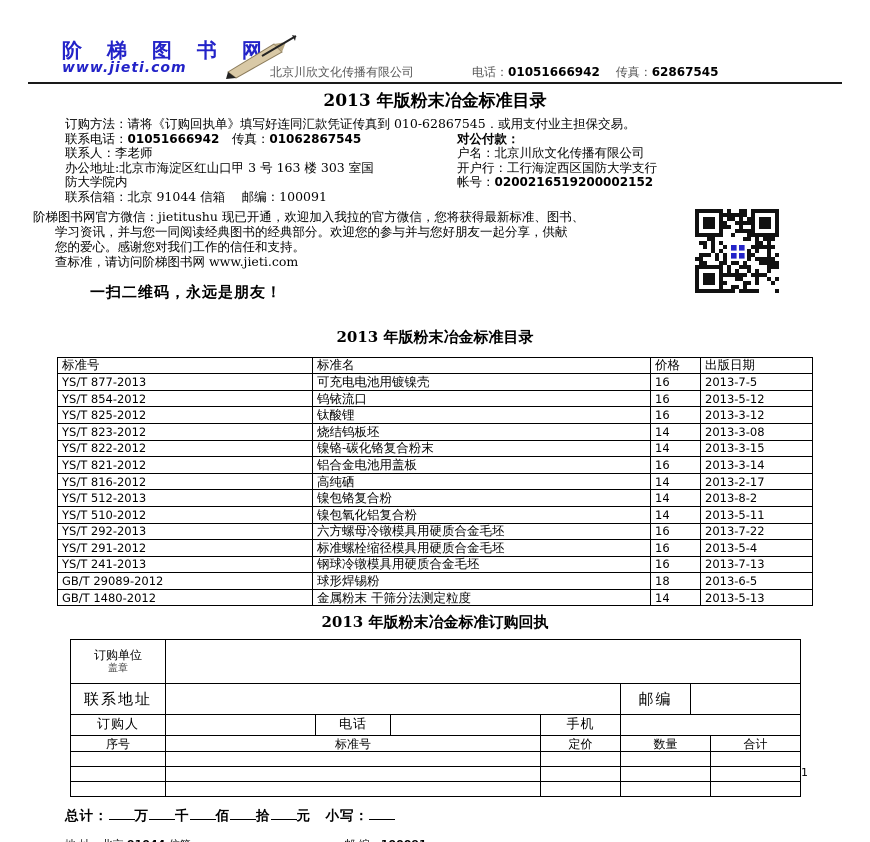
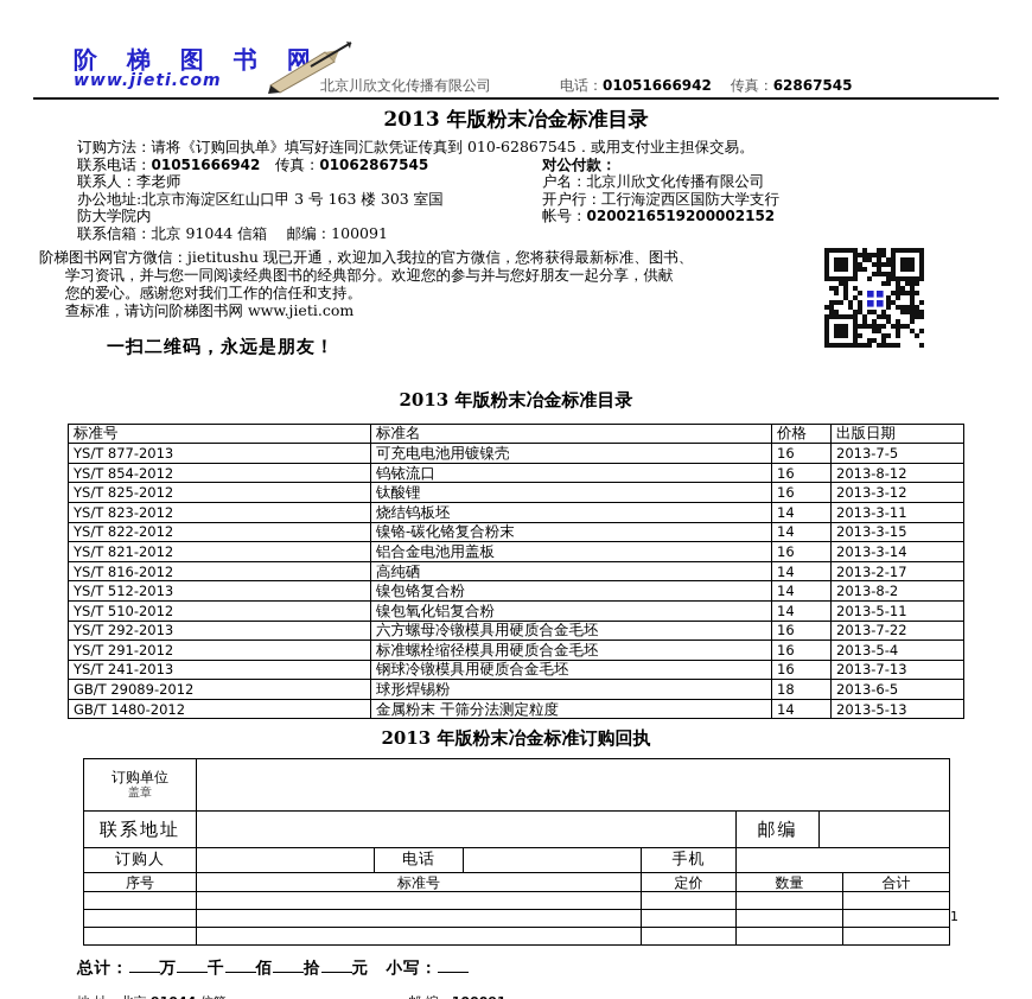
  阶 梯 图 书 网
  www.jieti.com
  北京川欣文化传播有限公司
  电话：01051666942 传真：62867545
  2013 年版粉末冶金标准目录
  订购方法：请将《订购回执单》填写好连同汇款凭证传真到 010-62867545．或用支付业主担保交易。
  联系电话：01051666942 传真：01062867545
  联系人：李老师
  办公地址:北京市海淀区红山口甲 3 号 163 楼 303 室国
  防大学院内
  联系信箱：北京 91044 信箱 邮编：100091
  对公付款：
  户名：北京川欣文化传播有限公司
  开户行：工行海淀西区国防大学支行
  帐号：0200216519200002152
  阶梯图书网官方微信：jietitushu 现已开通，欢迎加入我拉的官方微信，您将获得最新标准、图书、
  学习资讯，并与您一同阅读经典图书的经典部分。欢迎您的参与并与您好朋友一起分享，供献
  您的爱心。感谢您对我们工作的信任和支持。
  查标准，请访问阶梯图书网 www.jieti.com
  一扫二维码，永远是朋友！
  2013 年版粉末冶金标准目录
  标准号	标准名	价格	出版日期
  YS/T 877-2013	可充电电池用镀镍壳	16	2013-7-5
- YS/T 854-2012	钨铱流口	16	2013-5-12
+ YS/T 854-2012	钨铱流口	16	2013-8-12
  YS/T 825-2012	钛酸锂	16	2013-3-12
- YS/T 823-2012	烧结钨板坯	14	2013-3-08
+ YS/T 823-2012	烧结钨板坯	14	2013-3-11
  YS/T 822-2012	镍铬-碳化铬复合粉末	14	2013-3-15
  YS/T 821-2012	铝合金电池用盖板	16	2013-3-14
  YS/T 816-2012	高纯硒	14	2013-2-17
  YS/T 512-2013	镍包铬复合粉	14	2013-8-2
  YS/T 510-2012	镍包氧化铝复合粉	14	2013-5-11
  YS/T 292-2013	六方螺母冷镦模具用硬质合金毛坯	16	2013-7-22
  YS/T 291-2012	标准螺栓缩径模具用硬质合金毛坯	16	2013-5-4
  YS/T 241-2013	钢球冷镦模具用硬质合金毛坯	16	2013-7-13
  GB/T 29089-2012	球形焊锡粉	18	2013-6-5
  GB/T 1480-2012	金属粉末 干筛分法测定粒度	14	2013-5-13
  2013 年版粉末冶金标准订购回执
  订购单位 盖章
  联系地址		邮编
  订购人		电话		手机
  序号	标准号	定价	数量	合计
  总计： 万 千 佰 拾 元 小写：
  1
